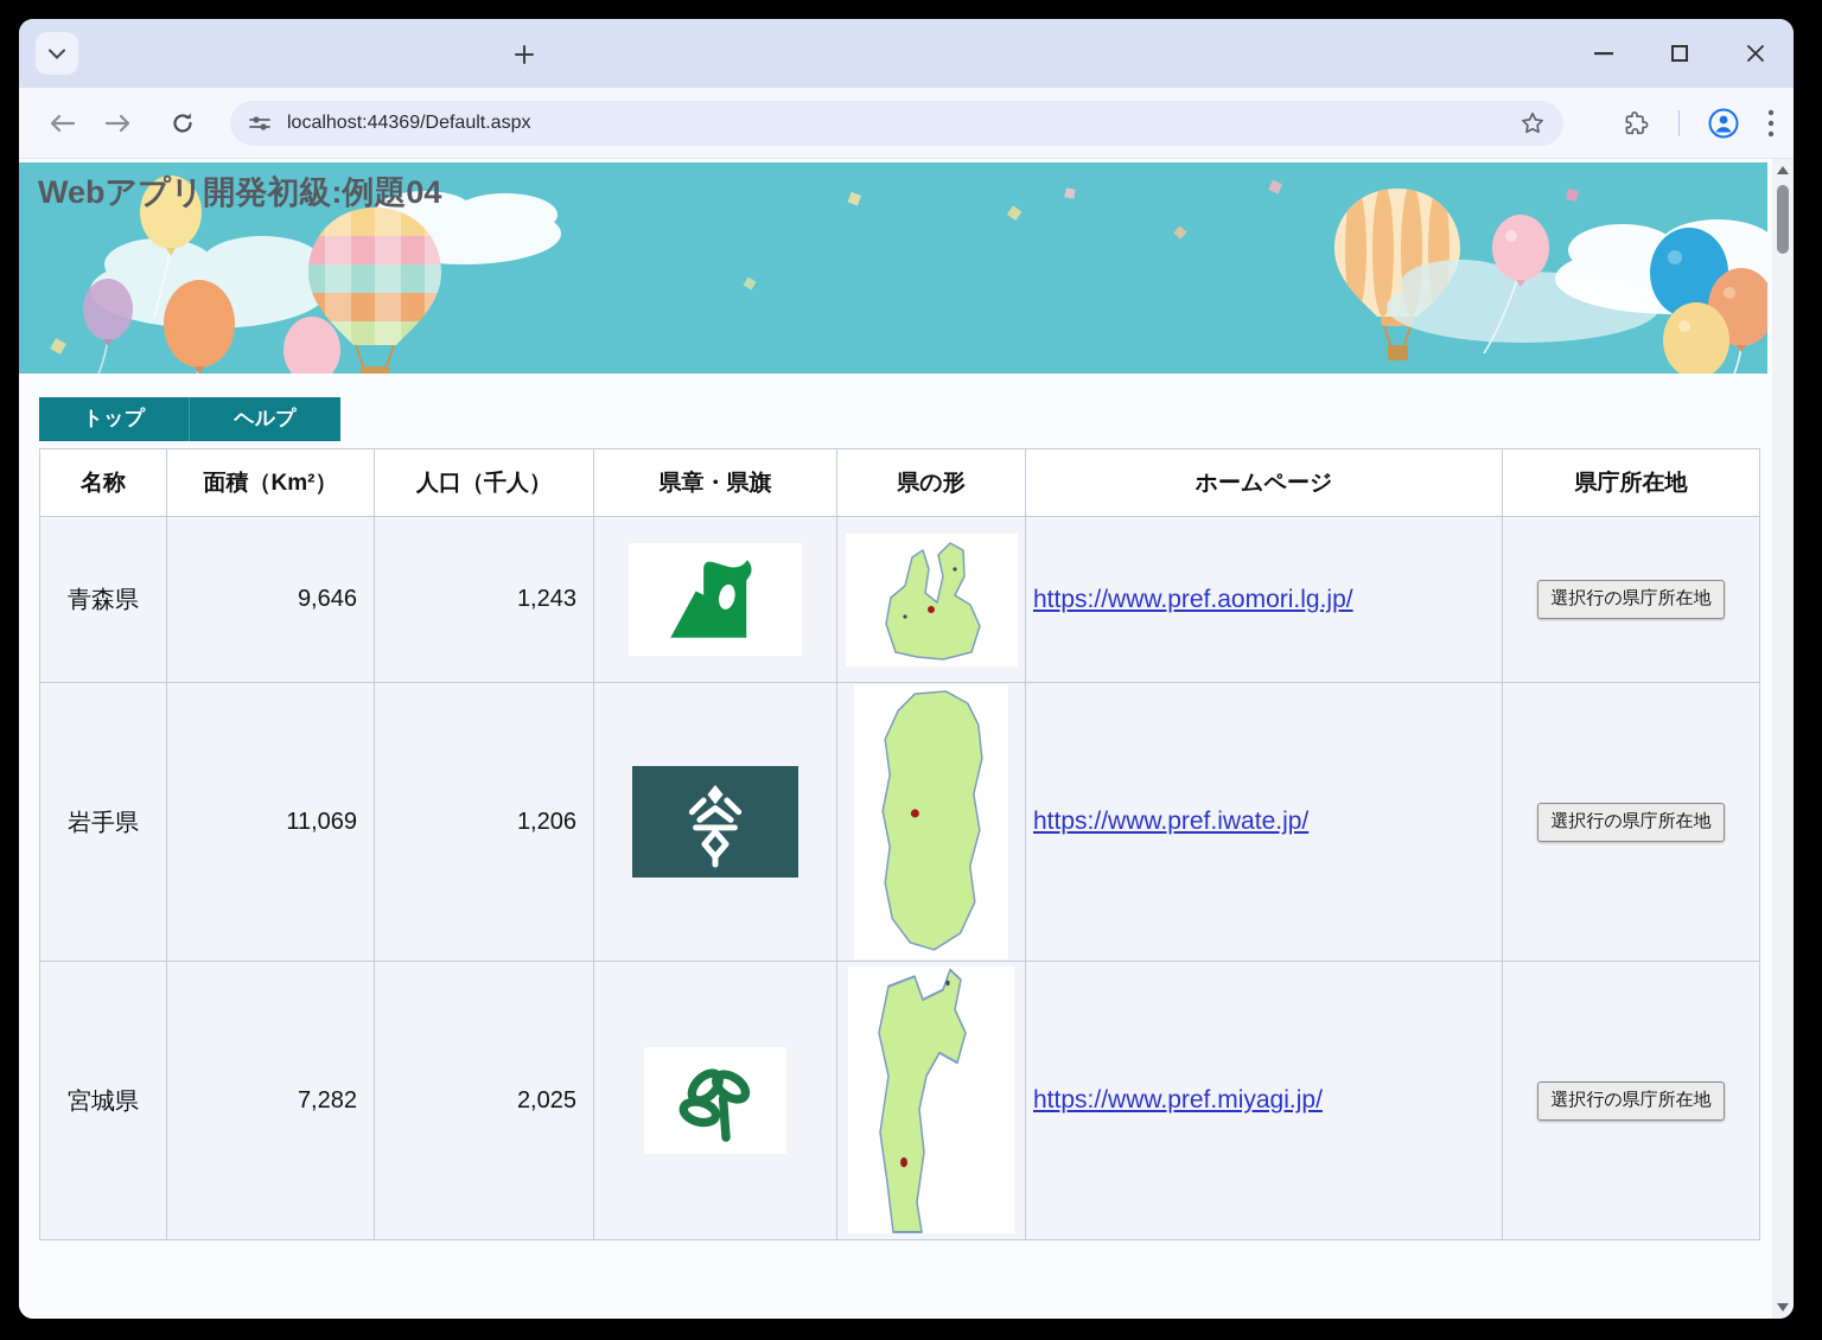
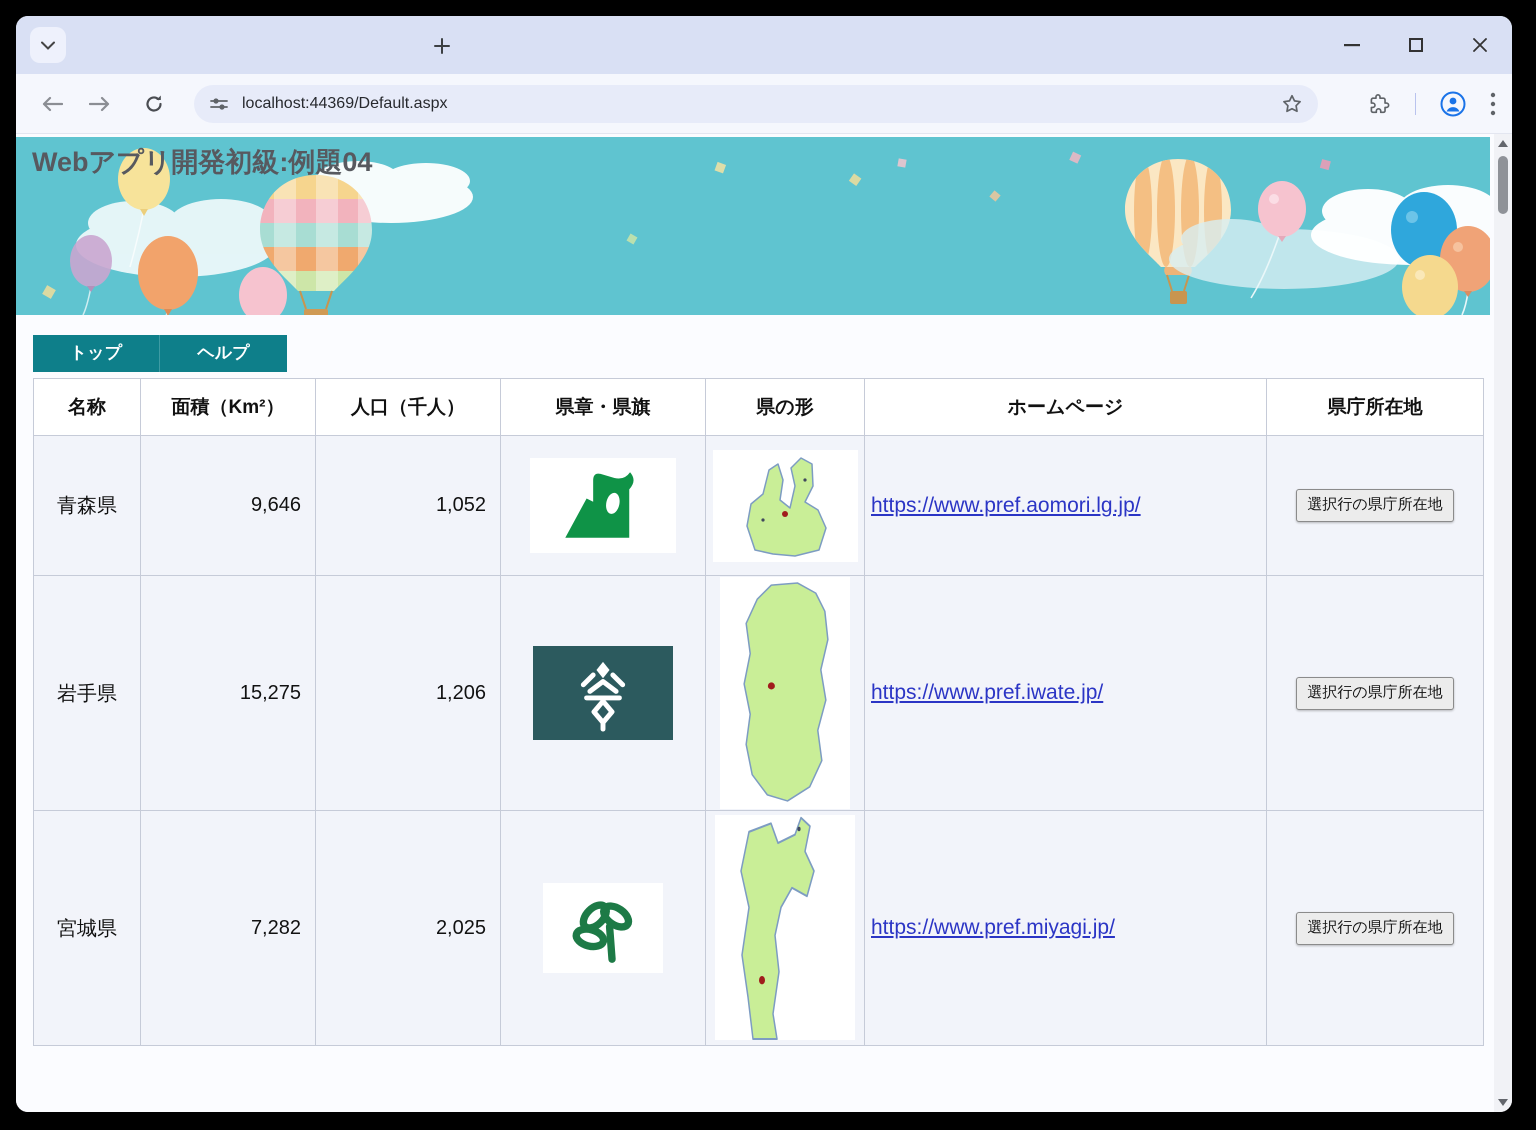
  localhost:44369/Default.aspx
  Webアプリ開発初級:例題04
  トップ
  ヘルプ
  名称	面積（Km²）	人口（千人）	県章・県旗	県の形	ホームページ	県庁所在地
- 青森県	9,646	1,243			https://www.pref.aomori.lg.jp/	選択行の県庁所在地
+ 青森県	9,646	1,052			https://www.pref.aomori.lg.jp/	選択行の県庁所在地
- 岩手県	11,069	1,206			https://www.pref.iwate.jp/	選択行の県庁所在地
+ 岩手県	15,275	1,206			https://www.pref.iwate.jp/	選択行の県庁所在地
  宮城県	7,282	2,025			https://www.pref.miyagi.jp/	選択行の県庁所在地
